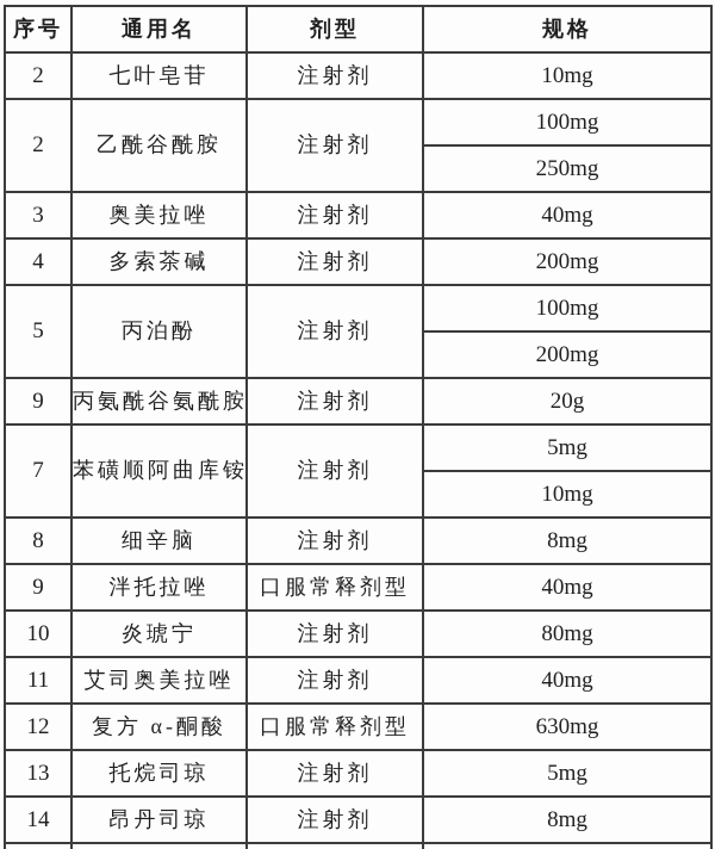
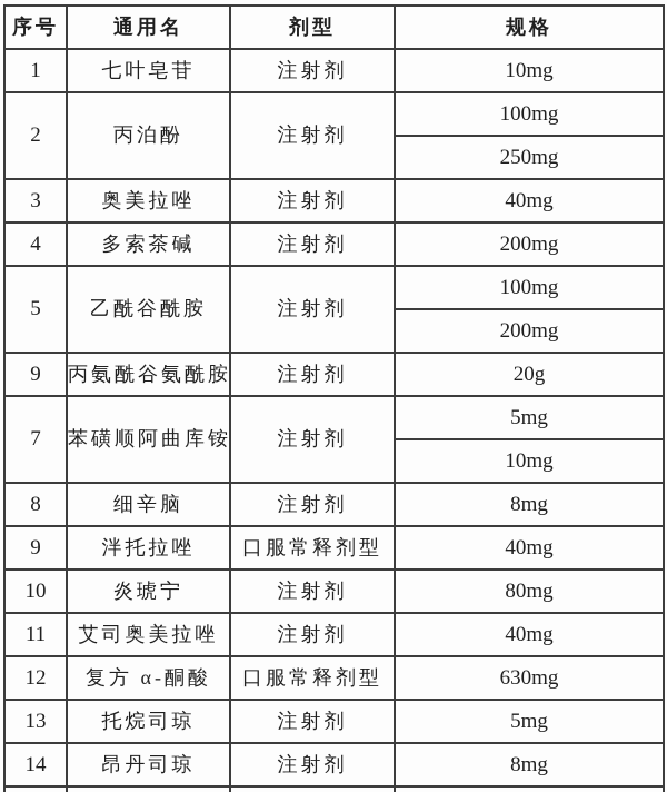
  序号	通用名	剂型	规格
- 2	七叶皂苷	注射剂	10mg
+ 1	七叶皂苷	注射剂	10mg
- 2	乙酰谷酰胺	注射剂	100mg
+ 2	丙泊酚	注射剂	100mg
  250mg
  3	奥美拉唑	注射剂	40mg
  4	多索茶碱	注射剂	200mg
- 5	丙泊酚	注射剂	100mg
+ 5	乙酰谷酰胺	注射剂	100mg
  200mg
  9	丙氨酰谷氨酰胺	注射剂	20g
  7	苯磺顺阿曲库铵	注射剂	5mg
  10mg
  8	细辛脑	注射剂	8mg
  9	泮托拉唑	口服常释剂型	40mg
  10	炎琥宁	注射剂	80mg
  11	艾司奥美拉唑	注射剂	40mg
  12	复方 α-酮酸	口服常释剂型	630mg
  13	托烷司琼	注射剂	5mg
  14	昂丹司琼	注射剂	8mg
